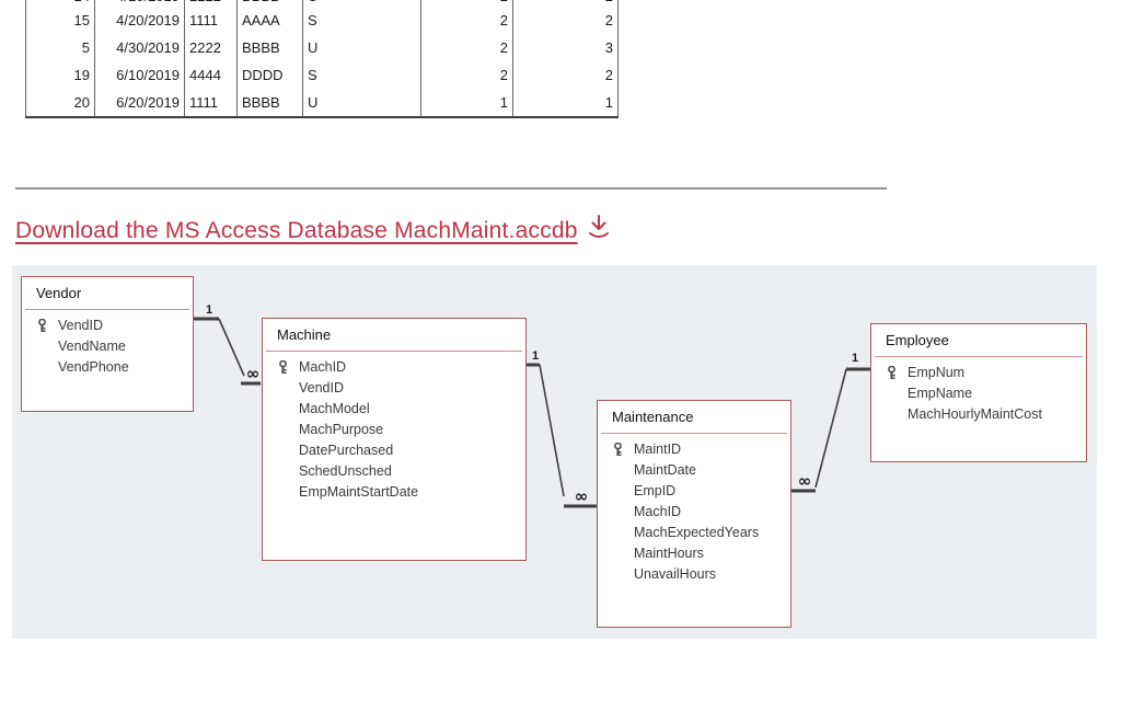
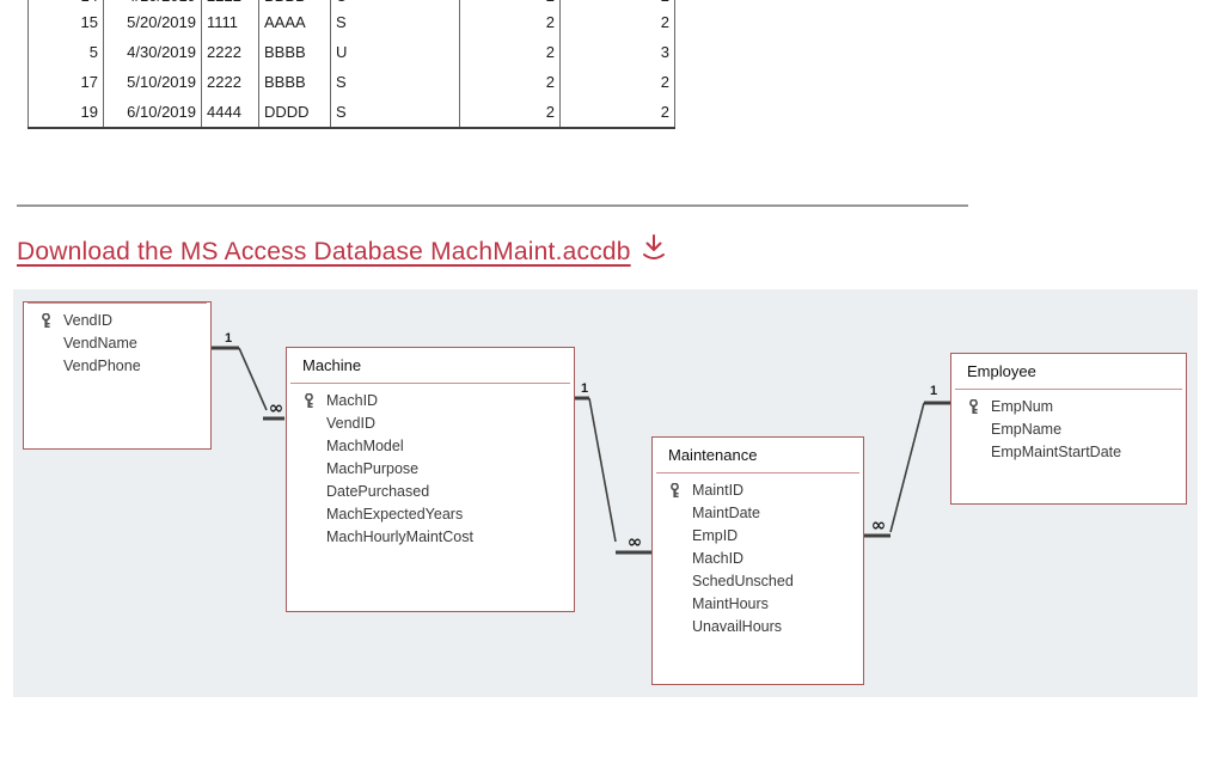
- 15	4/20/2019	1111	AAAA	S	2	2
+ 15	5/20/2019	1111	AAAA	S	2	2
  5	4/30/2019	2222	BBBB	U	2	3
+ 17	5/10/2019	2222	BBBB	S	2	2
  19	6/10/2019	4444	DDDD	S	2	2
- 20	6/20/2019	1111	BBBB	U	1	1
  Download the MS Access Database MachMaint.accdb
  1
  ∞
  1
  ∞
  ∞
  1
- Vendor
  VendID
  VendName
  VendPhone
  Machine
  MachID
  VendID
  MachModel
  MachPurpose
  DatePurchased
- SchedUnsched
+ MachExpectedYears
- EmpMaintStartDate
+ MachHourlyMaintCost
  Maintenance
  MaintID
  MaintDate
  EmpID
  MachID
- MachExpectedYears
+ SchedUnsched
  MaintHours
  UnavailHours
  Employee
  EmpNum
  EmpName
- MachHourlyMaintCost
+ EmpMaintStartDate
